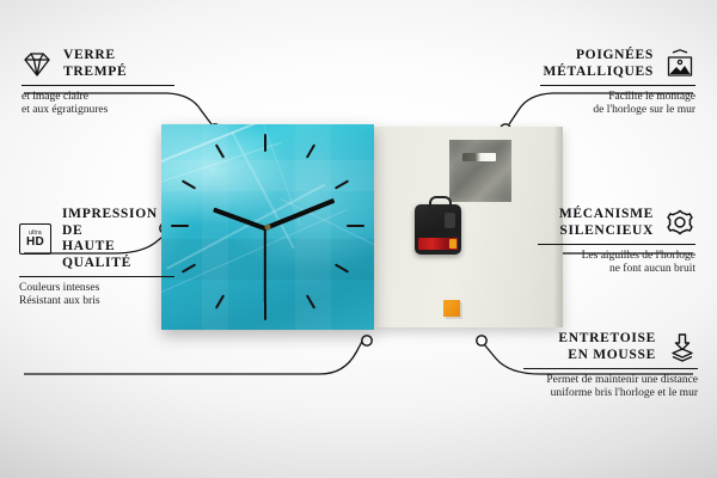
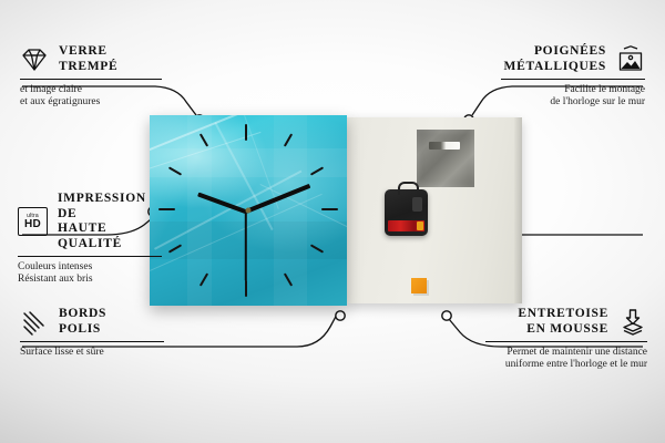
  VERRE
  TREMPÉ
  et image claire
  et aux égratignures
  HD
  IMPRESSION DE
  HAUTE QUALITÉ
  Couleurs intenses
  Résistant aux bris
+ BORDS
+ POLIS
+ Surface lisse et sûre
  POIGNÉES
  MÉTALLIQUES
  Facilite le montage
  de l'horloge sur le mur
- MÉCANISME
- SILENCIEUX
- Les aiguilles de l'horloge
- ne font aucun bruit
  ENTRETOISE
  EN MOUSSE
  Permet de maintenir une distance
- uniforme bris l'horloge et le mur
+ uniforme entre l'horloge et le mur
